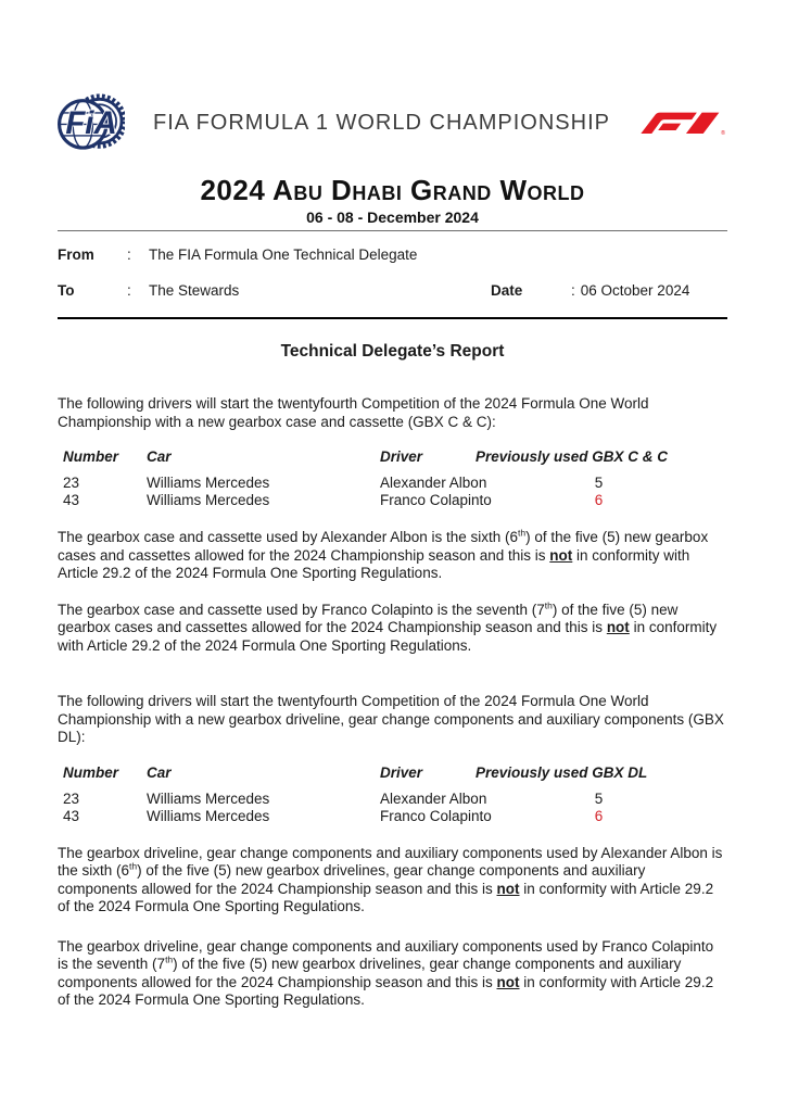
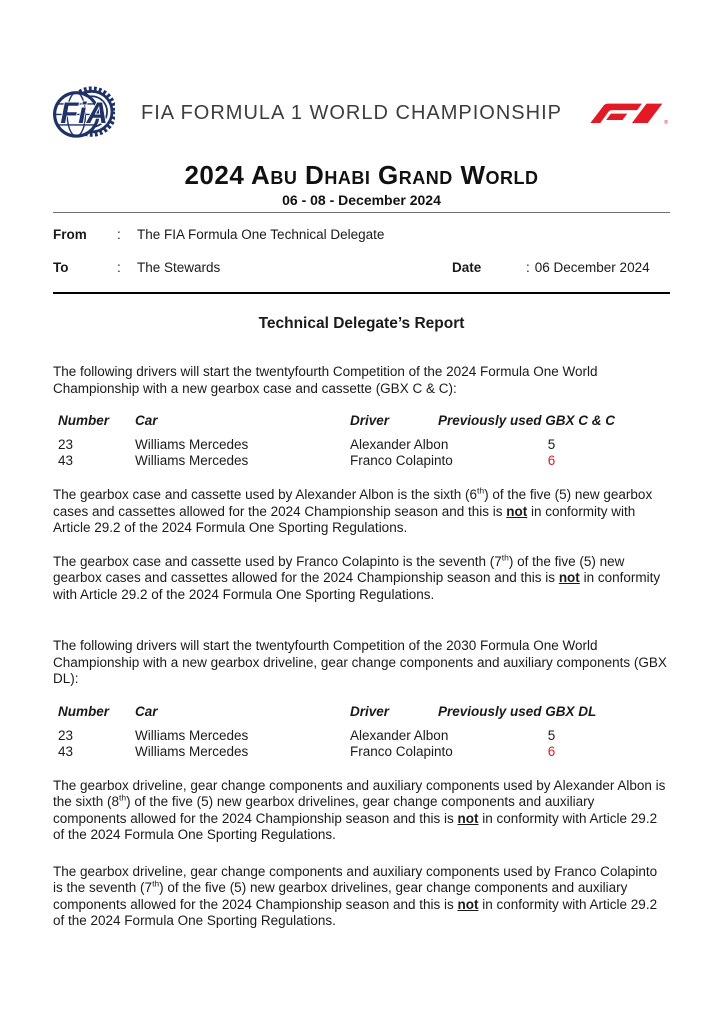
  FiA
  FIA FORMULA 1 WORLD CHAMPIONSHIP
  2024 Abu Dhabi Grand World
  06 - 08 - December 2024
  From : The FIA Formula One Technical Delegate
  To : The Stewards
- Date : 06 October 2024
+ Date : 06 December 2024
  Technical Delegate’s Report
  The following drivers will start the twentyfourth Competition of the 2024 Formula One World Championship with a new gearbox case and cassette (GBX C & C):
  Number
  Car
  Driver
  Previously used GBX C & C
  23
  Williams Mercedes
  Alexander Albo
  5
  43
  Williams Mercedes
  Franco Colapin
  6
  The gearbox case and cassette used by Alexander Albon is the sixth (6th) of the five (5) new gearbox cases and cassettes allowed for the 2024 Championship season and this is not in conformity with Article 29.2 of the 2024 Formula One Sporting Regulations.
  The gearbox case and cassette used by Franco Colapinto is the seventh (7th) of the five (5) new gearbox cases and cassettes allowed for the 2024 Championship season and this is not in conformity with Article 29.2 of the 2024 Formula One Sporting Regulations.
- The following drivers will start the twentyfourth Competition of the 2024 Formula One World Championship with a new gearbox driveline, gear change components and auxiliary components (GBX DL):
+ The following drivers will start the twentyfourth Competition of the 2030 Formula One World Championship with a new gearbox driveline, gear change components and auxiliary components (GBX DL):
  Number
  Car
  Driver
  Previously used GBX DL
  23
  Williams Mercedes
  Alexander Albo
  5
  43
  Williams Mercedes
  Franco Colapin
  6
- The gearbox driveline, gear change components and auxiliary components used by Alexander Albon is the sixth (6th) of the five (5) new gearbox drivelines, gear change components and auxiliary components allowed for the 2024 Championship season and this is not in conformity with Article 29.2 of the 2024 Formula One Sporting Regulations.
+ The gearbox driveline, gear change components and auxiliary components used by Alexander Albon is the sixth (8th) of the five (5) new gearbox drivelines, gear change components and auxiliary components allowed for the 2024 Championship season and this is not in conformity with Article 29.2 of the 2024 Formula One Sporting Regulations.
  The gearbox driveline, gear change components and auxiliary components used by Franco Colapinto is the seventh (7th) of the five (5) new gearbox drivelines, gear change components and auxiliary components allowed for the 2024 Championship season and this is not in conformity with Article 29.2 of the 2024 Formula One Sporting Regulations.
